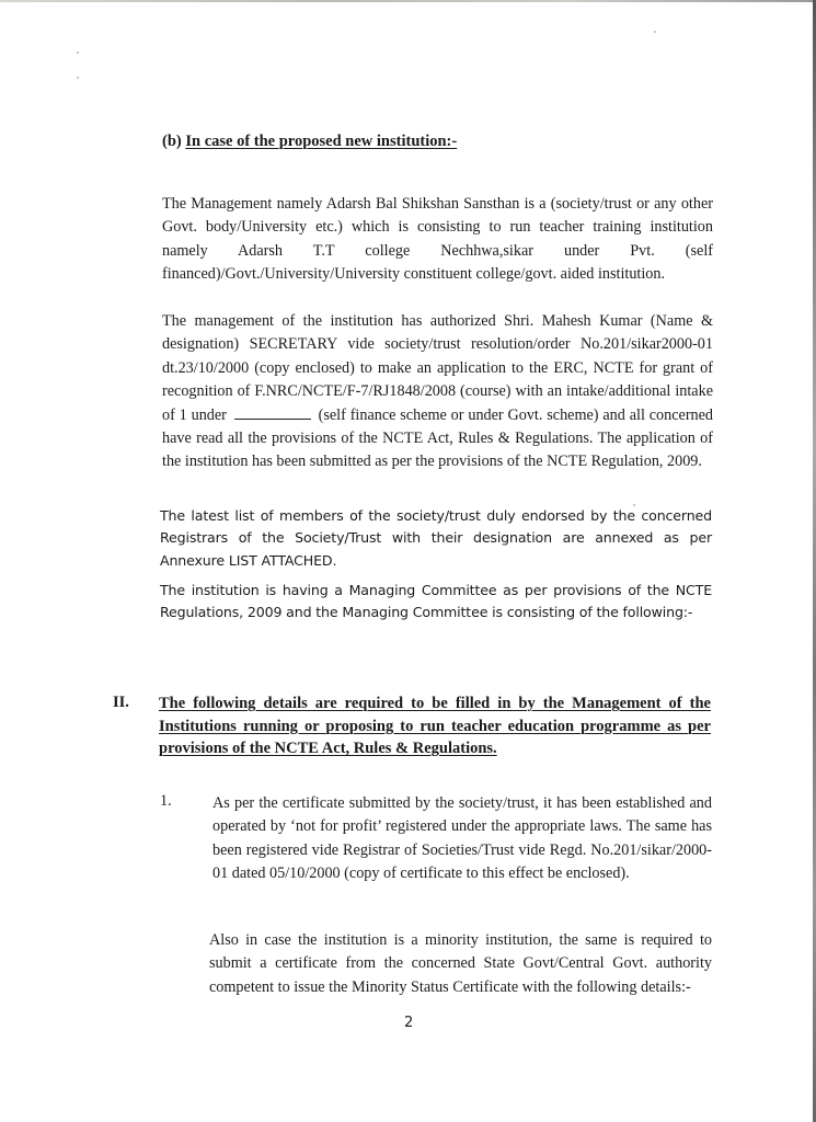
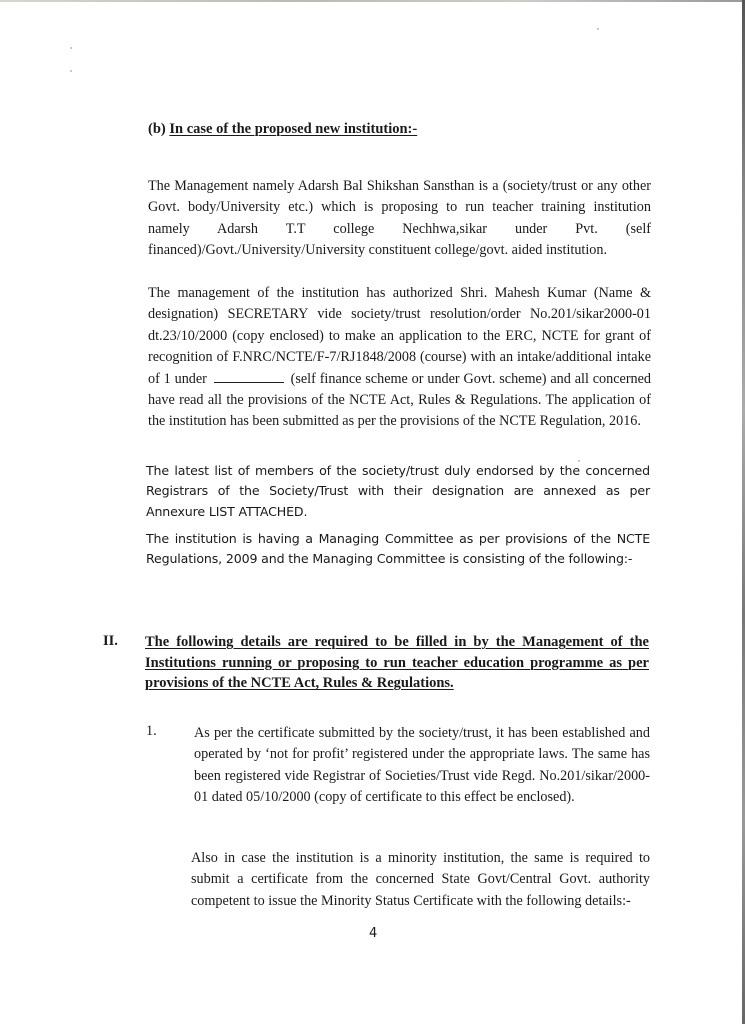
  (b) In case of the proposed new institution:-
- The Management namely Adarsh Bal Shikshan Sansthan is a (society/trust or any other Govt. body/University etc.) which is consisting to run teacher training institution namely Adarsh T.T college Nechhwa,sikar under Pvt. (self financed)/Govt./University/University constituent college/govt. aided institution.
+ The Management namely Adarsh Bal Shikshan Sansthan is a (society/trust or any other Govt. body/University etc.) which is proposing to run teacher training institution namely Adarsh T.T college Nechhwa,sikar under Pvt. (self financed)/Govt./University/University constituent college/govt. aided institution.
- The management of the institution has authorized Shri. Mahesh Kumar (Name & designation) SECRETARY vide society/trust resolution/order No.201/sikar2000-01 dt.23/10/2000 (copy enclosed) to make an application to the ERC, NCTE for grant of recognition of F.NRC/NCTE/F-7/RJ1848/2008 (course) with an intake/additional intake of 1 under (self finance scheme or under Govt. scheme) and all concerned have read all the provisions of the NCTE Act, Rules & Regulations. The application of the institution has been submitted as per the provisions of the NCTE Regulation, 2009.
+ The management of the institution has authorized Shri. Mahesh Kumar (Name & designation) SECRETARY vide society/trust resolution/order No.201/sikar2000-01 dt.23/10/2000 (copy enclosed) to make an application to the ERC, NCTE for grant of recognition of F.NRC/NCTE/F-7/RJ1848/2008 (course) with an intake/additional intake of 1 under (self finance scheme or under Govt. scheme) and all concerned have read all the provisions of the NCTE Act, Rules & Regulations. The application of the institution has been submitted as per the provisions of the NCTE Regulation, 2016.
  The latest list of members of the society/trust duly endorsed by the concerned Registrars of the Society/Trust with their designation are annexed as per Annexure LIST ATTACHED.
  The institution is having a Managing Committee as per provisions of the NCTE Regulations, 2009 and the Managing Committee is consisting of the following:-
  II.
  The following details are required to be filled in by the Management of the Institutions running or proposing to run teacher education programme as per provisions of the NCTE Act, Rules & Regulations.
  1.
  As per the certificate submitted by the society/trust, it has been established and operated by ‘not for profit’ registered under the appropriate laws. The same has been registered vide Registrar of Societies/Trust vide Regd. No.201/sikar/2000-01 dated 05/10/2000 (copy of certificate to this effect be enclosed).
  Also in case the institution is a minority institution, the same is required to submit a certificate from the concerned State Govt/Central Govt. authority competent to issue the Minority Status Certificate with the following details:-
- 2
+ 4
